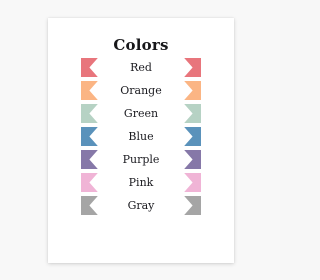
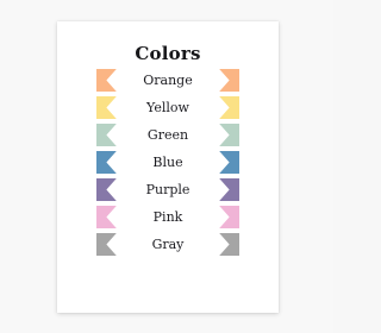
  Colors
- Red
  Orange
+ Yellow
  Green
  Blue
  Purple
  Pink
  Gray
